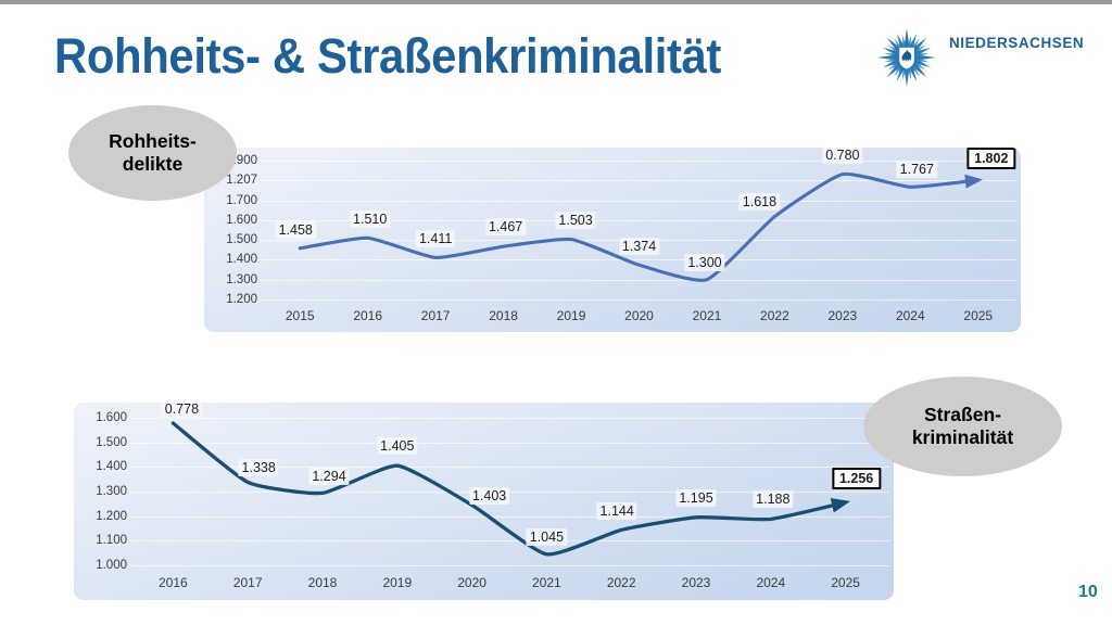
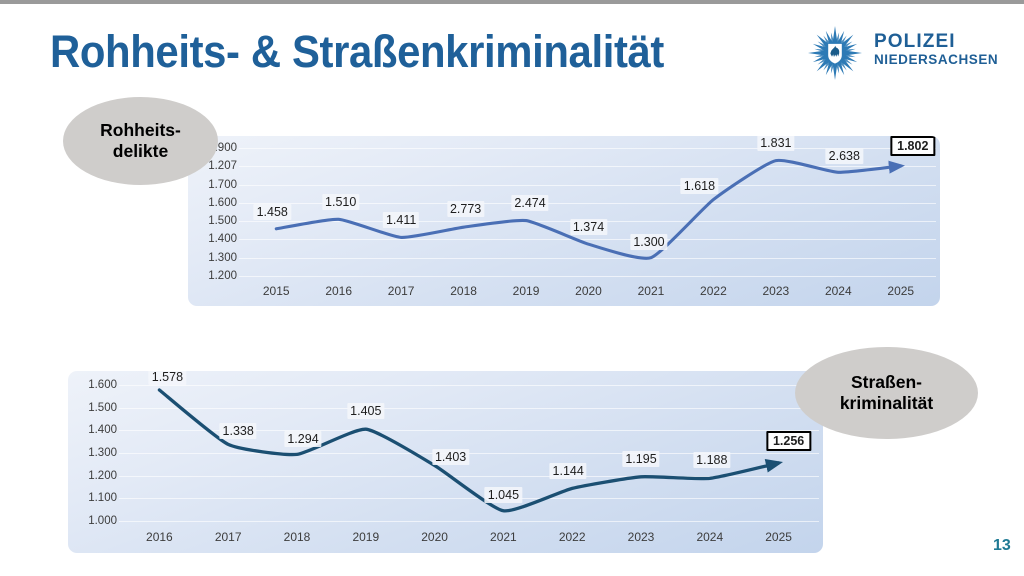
  Rohheits- & Straßenkriminalität
+ POLIZEI
  NIEDERSACHSEN
  1.207
  1.700
  1.600
  1.500
  1.400
  1.300
  1.200
  2015
  2016
  2017
  2018
  2019
  2020
  2021
  2022
  2023
  2024
  2025
  1.458
  1.510
  1.411
- 1.467
+ 2.773
- 1.503
+ 2.474
  1.374
  1.300
  1.618
- 0.780
+ 1.831
- 1.767
+ 2.638
  1.802
  1.600
  1.500
  1.400
  1.300
  1.200
  1.100
  1.000
  2016
  2017
  2018
  2019
  2020
  2021
  2022
  2023
  2024
  2025
- 0.778
+ 1.578
  1.338
  1.294
  1.405
  1.403
  1.045
  1.144
  1.195
  1.188
  1.256
  Rohheits-
  delikte
  Straßen-
  kriminalität
- 10
+ 13
